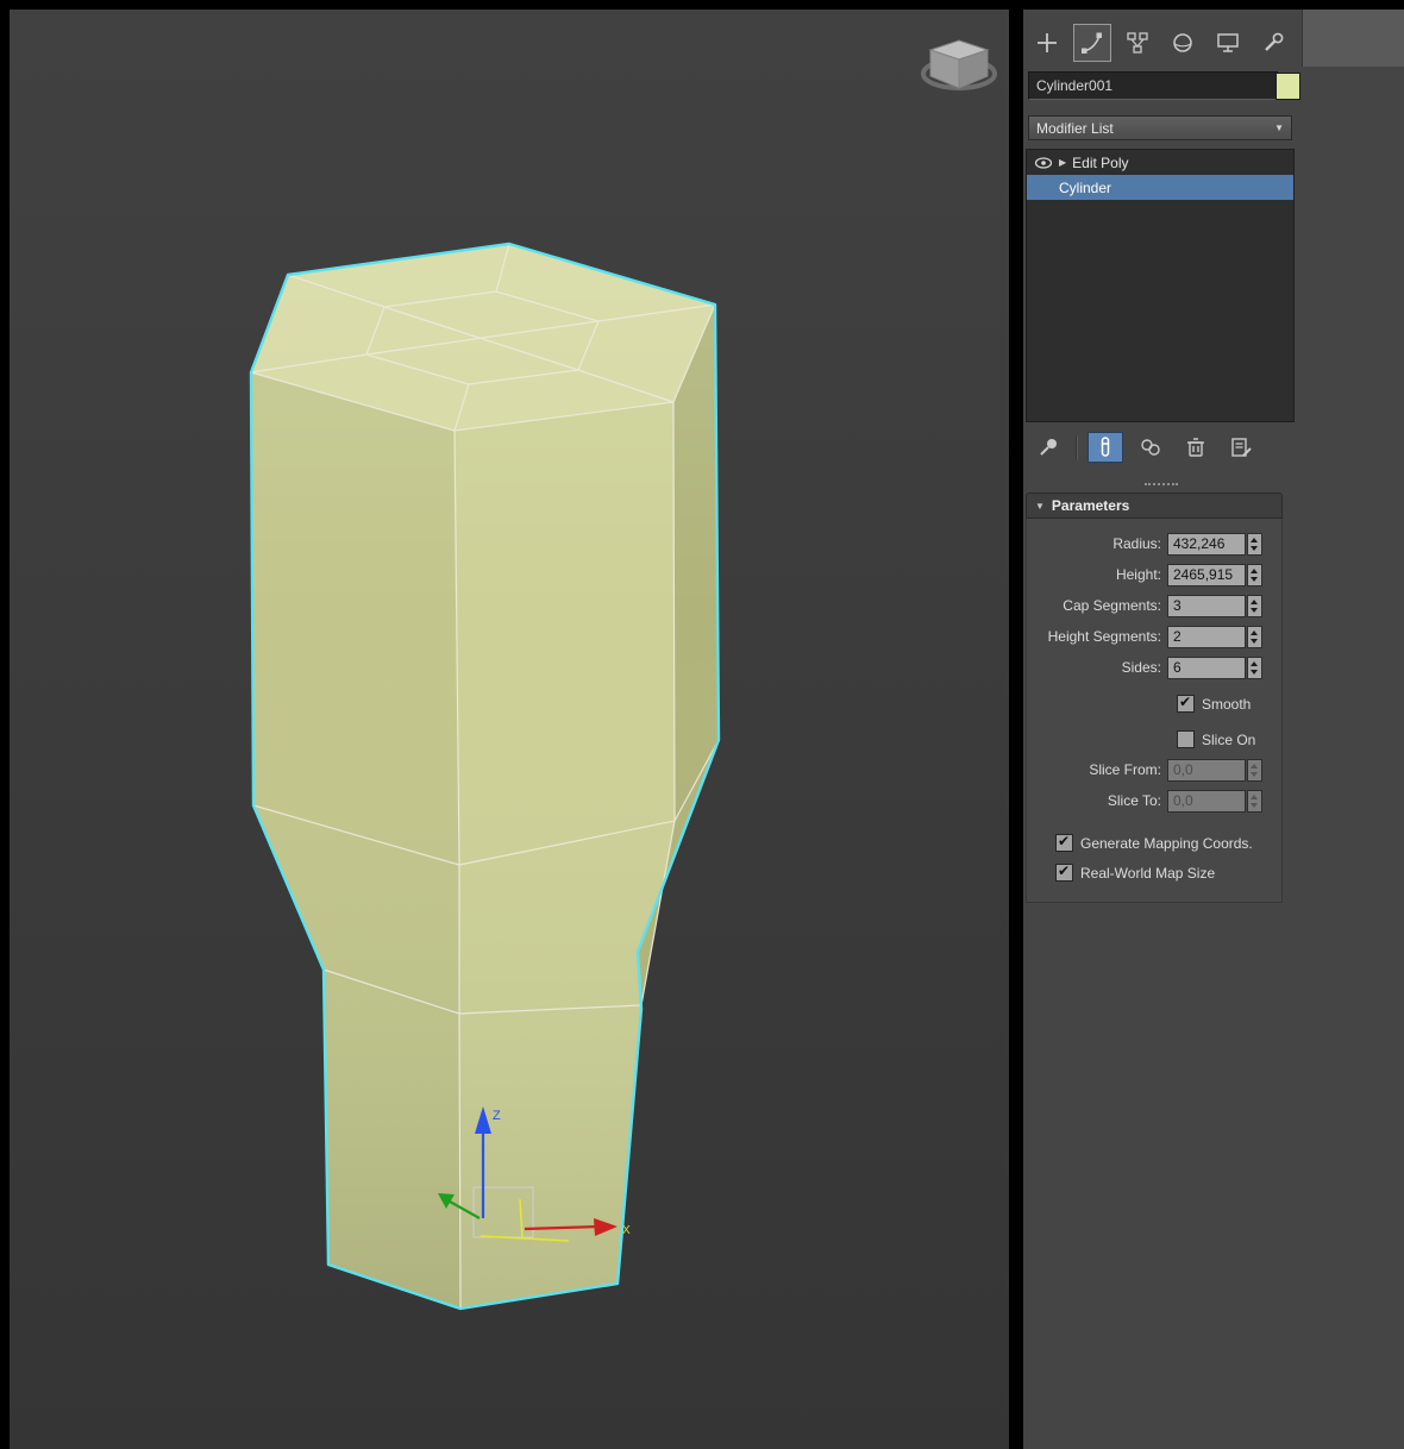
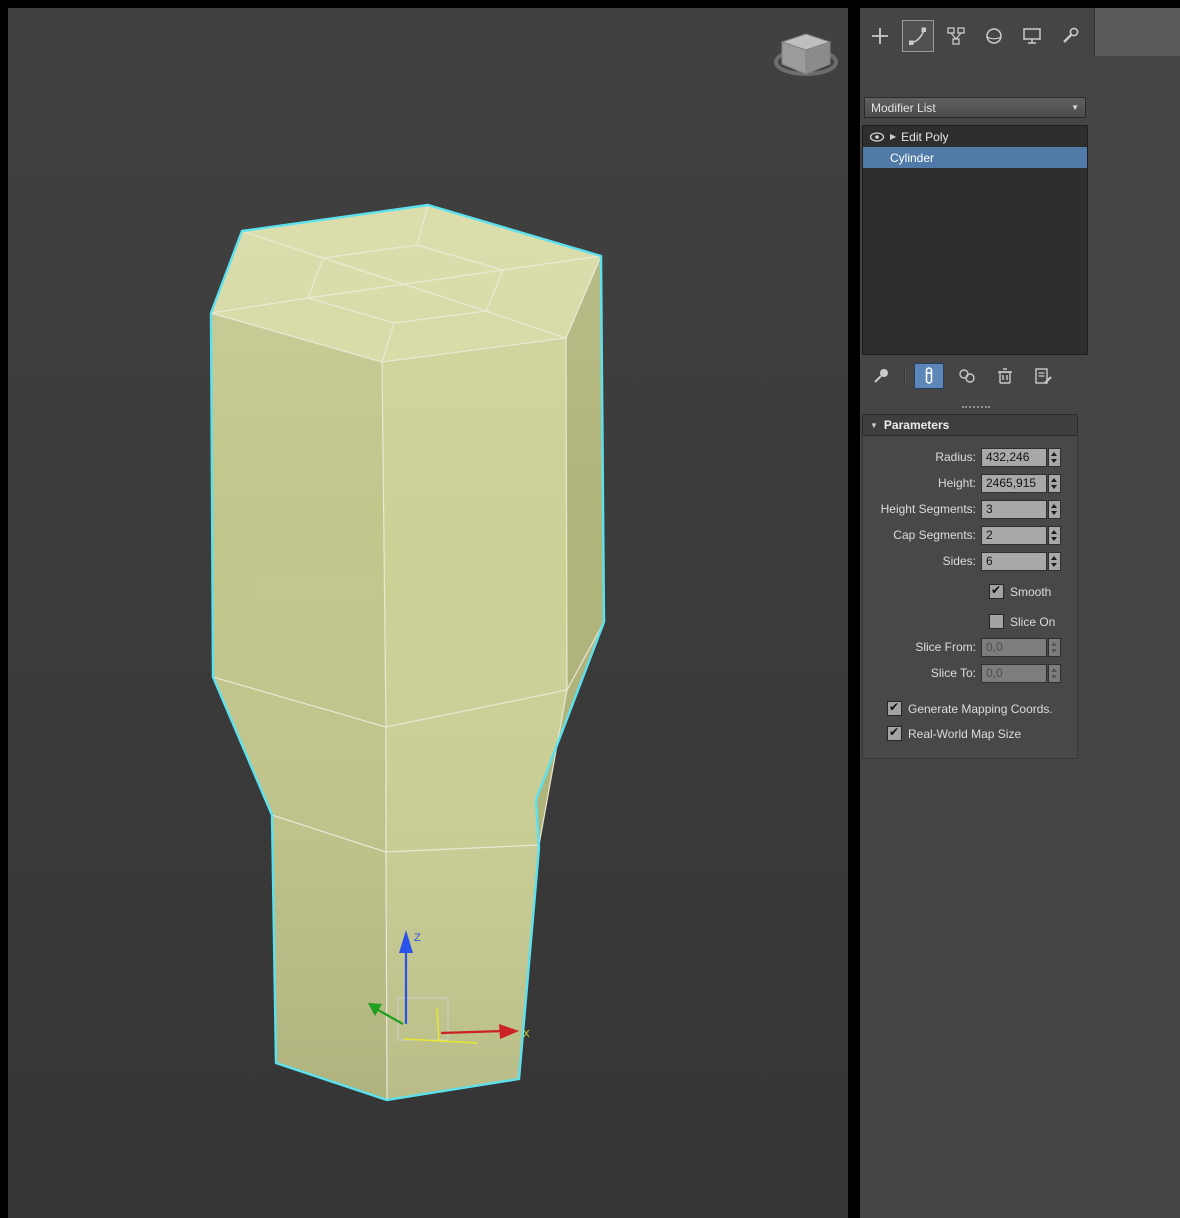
  Z
  X
- Cylinder001
  Modifier List
  ▼
  ▶
  Edit Poly
  Cylinder
  ▼
  Parameters
  Radius:
  432,246
  Height:
  2465,915
- Cap Segments:
+ Height Segments:
  3
- Height Segments:
+ Cap Segments:
  2
  Sides:
  6
  Smooth
  Slice On
  Slice From:
  0,0
  Slice To:
  0,0
  Generate Mapping Coords.
  Real-World Map Size
